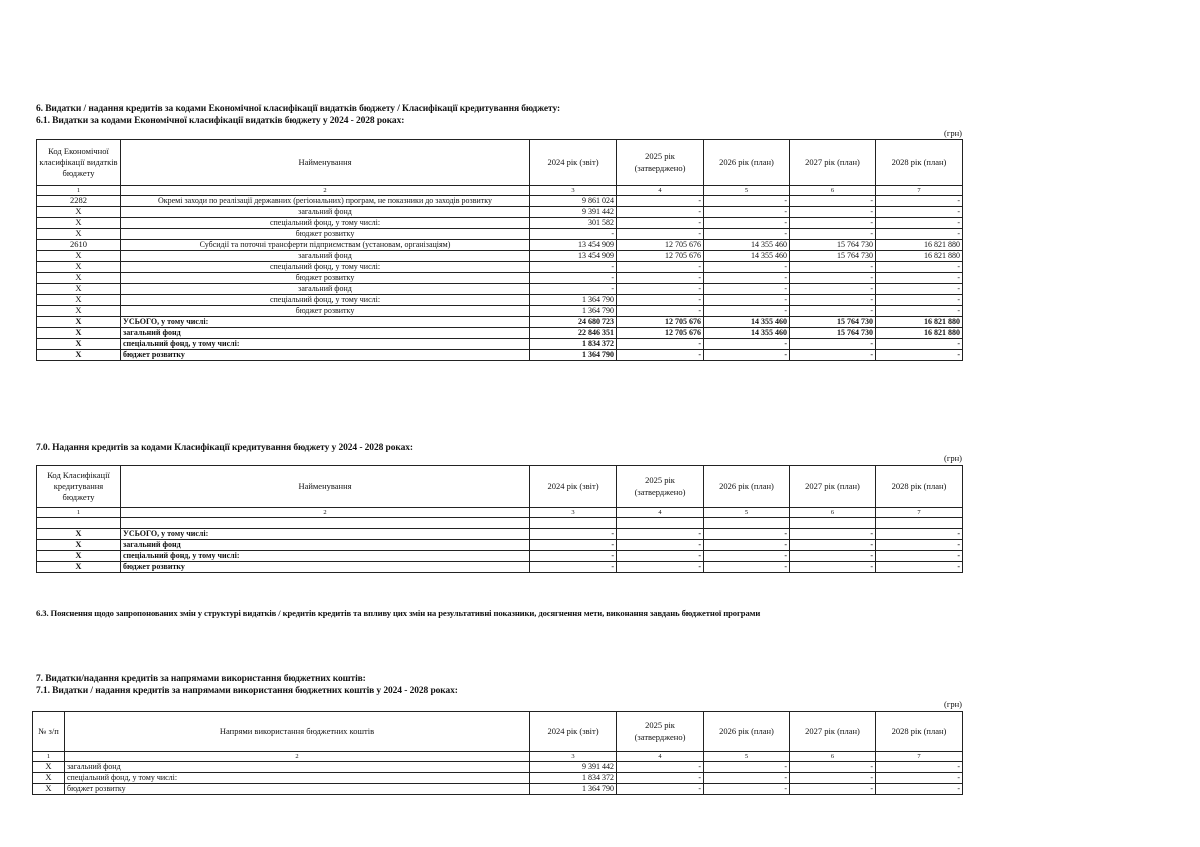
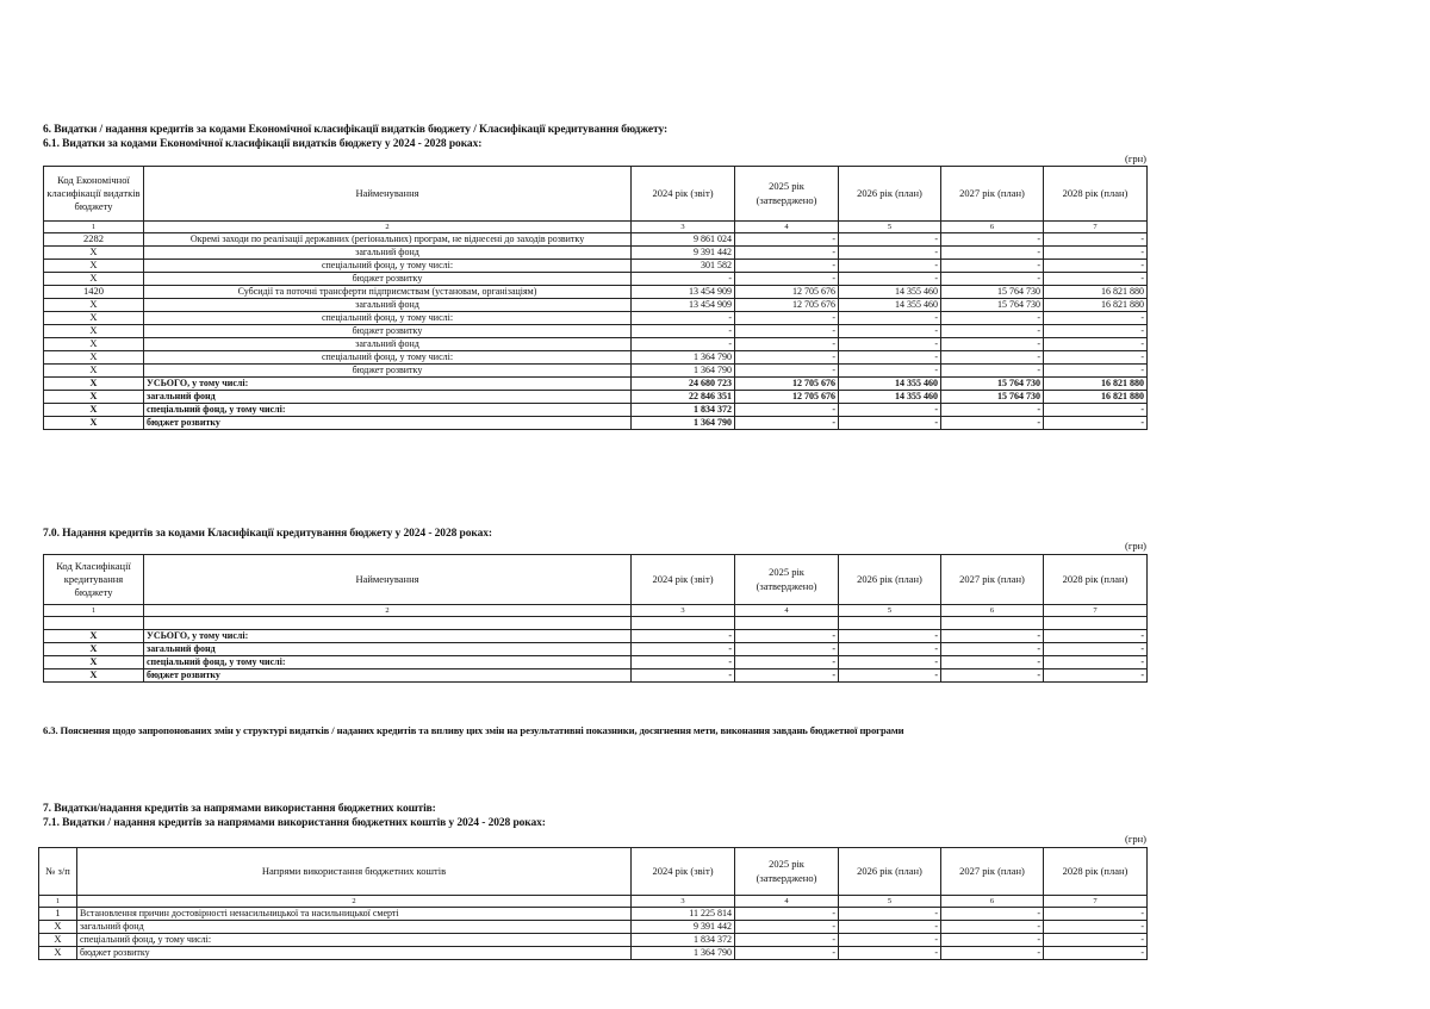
  6. Видатки / надання кредитів за кодами Економічної класифікації видатків бюджету / Класифікації кредитування бюджету:
  6.1. Видатки за кодами Економічної класифікації видатків бюджету у 2024 - 2028 роках:
  (грн)
  Код Економічної класифікації видатків бюджету	Найменування	2024 рік (звіт)	2025 рік (затверджено)	2026 рік (план)	2027 рік (план)	2028 рік (план)
- 2282	Окремі заходи по реалізації державних (регіональних) програм, не показники до заходів розвитку	9 861 024	-	-	-	-
+ 2282	Окремі заходи по реалізації державних (регіональних) програм, не віднесені до заходів розвитку	9 861 024	-	-	-	-
  X	загальний фонд	9 391 442	-	-	-	-
  X	спеціальний фонд, у тому числі:	301 582	-	-	-	-
  X	бюджет розвитку	-	-	-	-	-
- 2610	Субсидії та поточні трансферти підприємствам (установам, організаціям)	13 454 909	12 705 676	14 355 460	15 764 730	16 821 880
+ 1420	Субсидії та поточні трансферти підприємствам (установам, організаціям)	13 454 909	12 705 676	14 355 460	15 764 730	16 821 880
  X	загальний фонд	13 454 909	12 705 676	14 355 460	15 764 730	16 821 880
  X	спеціальний фонд, у тому числі:	-	-	-	-	-
  X	бюджет розвитку	-	-	-	-	-
  X	загальний фонд	-	-	-	-	-
  X	спеціальний фонд, у тому числі:	1 364 790	-	-	-	-
  X	бюджет розвитку	1 364 790	-	-	-	-
  X	УСЬОГО, у тому числі:	24 680 723	12 705 676	14 355 460	15 764 730	16 821 880
  X	загальний фонд	22 846 351	12 705 676	14 355 460	15 764 730	16 821 880
  X	спеціальний фонд, у тому числі:	1 834 372	-	-	-	-
  X	бюджет розвитку	1 364 790	-	-	-	-
  7.0. Надання кредитів за кодами Класифікації кредитування бюджету у 2024 - 2028 роках:
  (грн)
  Код Класифікації кредитування бюджету	Найменування	2024 рік (звіт)	2025 рік (затверджено)	2026 рік (план)	2027 рік (план)	2028 рік (план)
  X	УСЬОГО, у тому числі:	-	-	-	-	-
  X	загальний фонд	-	-	-	-	-
  X	спеціальний фонд, у тому числі:	-	-	-	-	-
  X	бюджет розвитку	-	-	-	-	-
- 6.3. Пояснення щодо запропонованих змін у структурі видатків / кредитів кредитів та впливу цих змін на результативні показники, досягнення мети, виконання завдань бюджетної програми
+ 6.3. Пояснення щодо запропонованих змін у структурі видатків / наданих кредитів та впливу цих змін на результативні показники, досягнення мети, виконання завдань бюджетної програми
  7. Видатки/надання кредитів за напрямами використання бюджетних коштів:
  7.1. Видатки / надання кредитів за напрямами використання бюджетних коштів у 2024 - 2028 роках:
  (грн)
  № з/п	Напрями використання бюджетних коштів	2024 рік (звіт)	2025 рік (затверджено)	2026 рік (план)	2027 рік (план)	2028 рік (план)
+ 1	Встановлення причин достовірності ненасильницької та насильницької смерті	11 225 814	-	-	-	-
  X	загальний фонд	9 391 442	-	-	-	-
  X	спеціальний фонд, у тому числі:	1 834 372	-	-	-	-
  X	бюджет розвитку	1 364 790	-	-	-	-
